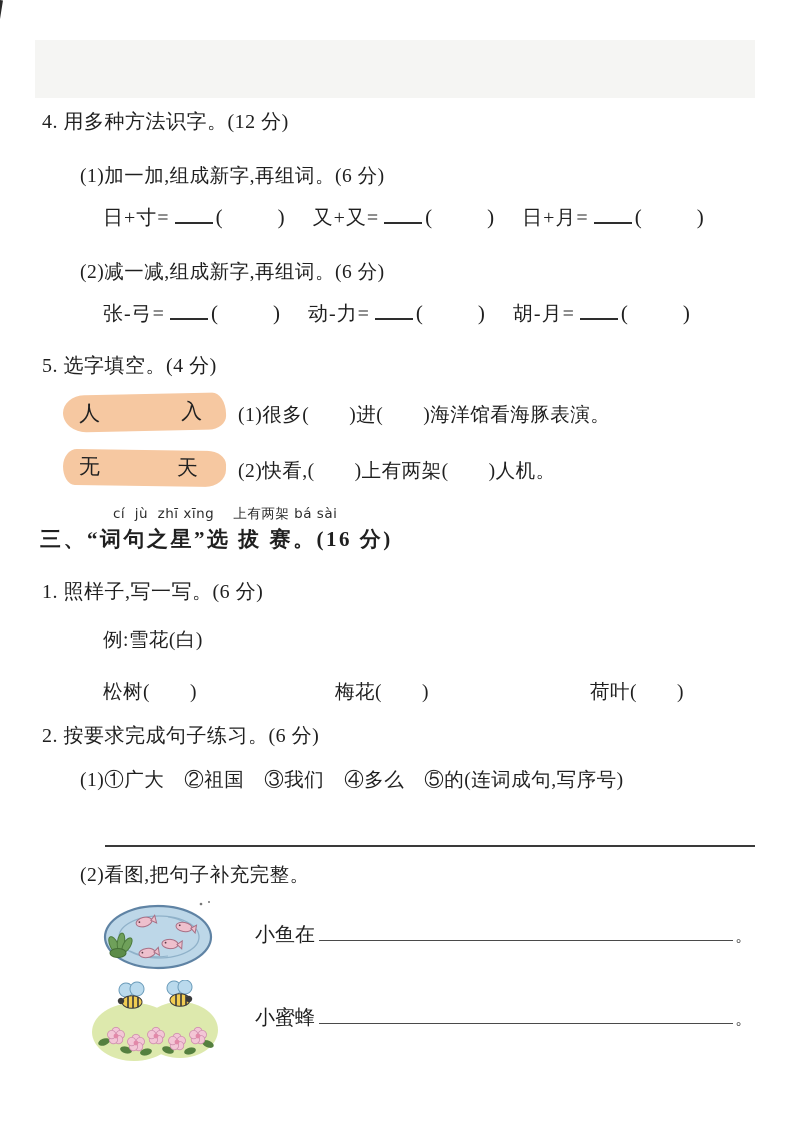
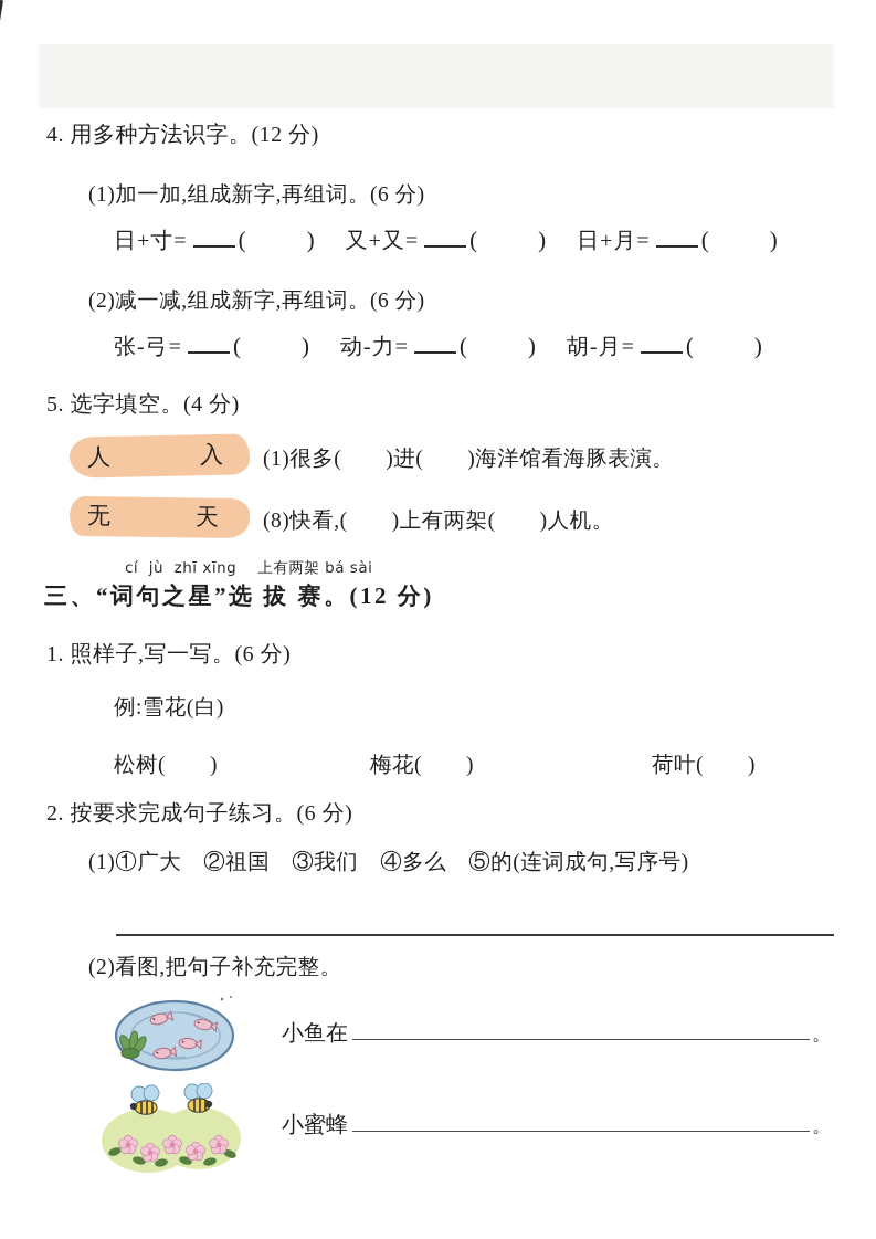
  4. 用多种方法识字。(12 分)
  (1)加一加,组成新字,再组词。(6 分)
  日+寸=
  (
  )
  又+又=
  (
  )
  日+月=
  (
  )
  (2)减一减,组成新字,再组词。(6 分)
  张-弓=
  (
  )
  动-力=
  (
  )
  胡-月=
  (
  )
  5. 选字填空。(4 分)
  (1)很多( )进( )海洋馆看海豚表演。
  无
  天
- (2)快看,( )上有两架( )人机。
+ (8)快看,( )上有两架( )人机。
  cí jù zhī xīng 上有两架 bá sài
- 三、“词句之星”选 拔 赛。(16 分)
+ 三、“词句之星”选 拔 赛。(12 分)
  1. 照样子,写一写。(6 分)
  例:雪花(白)
  松树( )
  梅花( )
  荷叶( )
  2. 按要求完成句子练习。(6 分)
  (1)①广大 ②祖国 ③我们 ④多么 ⑤的(连词成句,写序号)
  (2)看图,把句子补充完整。
  小鱼在
  。
  小蜜蜂
  。
